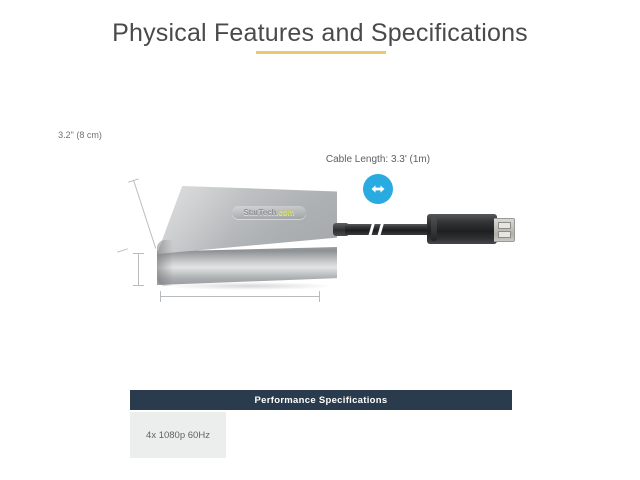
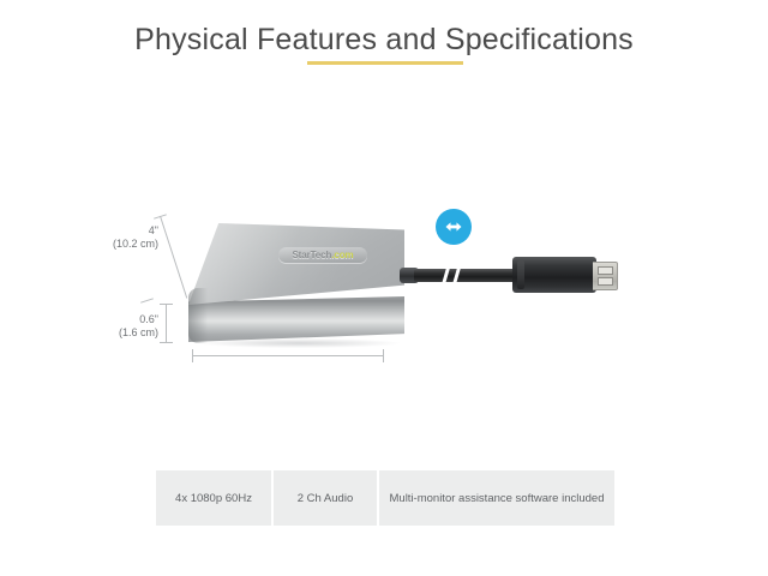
  Physical Features and Specifications
+ 4"
+ (10.2 cm)
+ 0.6"
+ (1.6 cm)
  StarTech.com
- Cable Length: 3.3' (1m)
- 3.2" (8 cm)
- Performance Specifications
  4x 1080p 60Hz
+ 2 Ch Audio
+ Multi-monitor assistance software included
